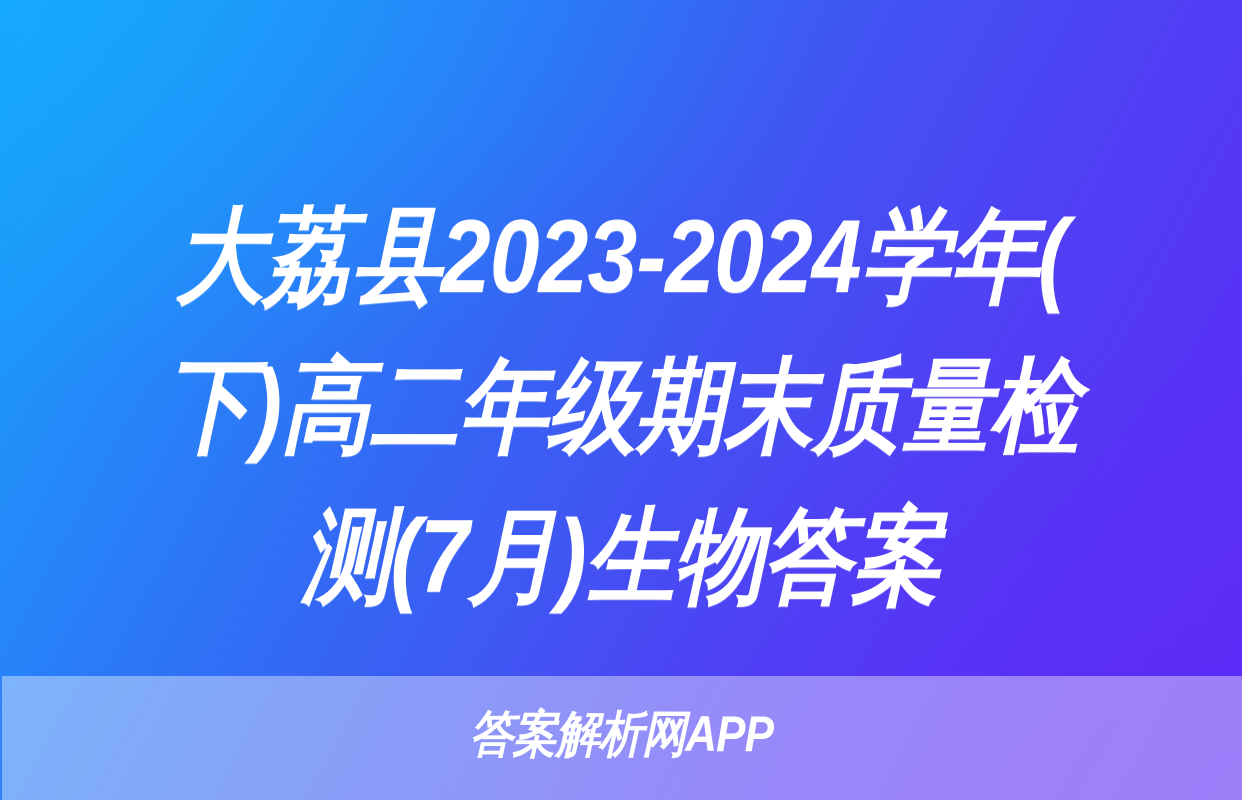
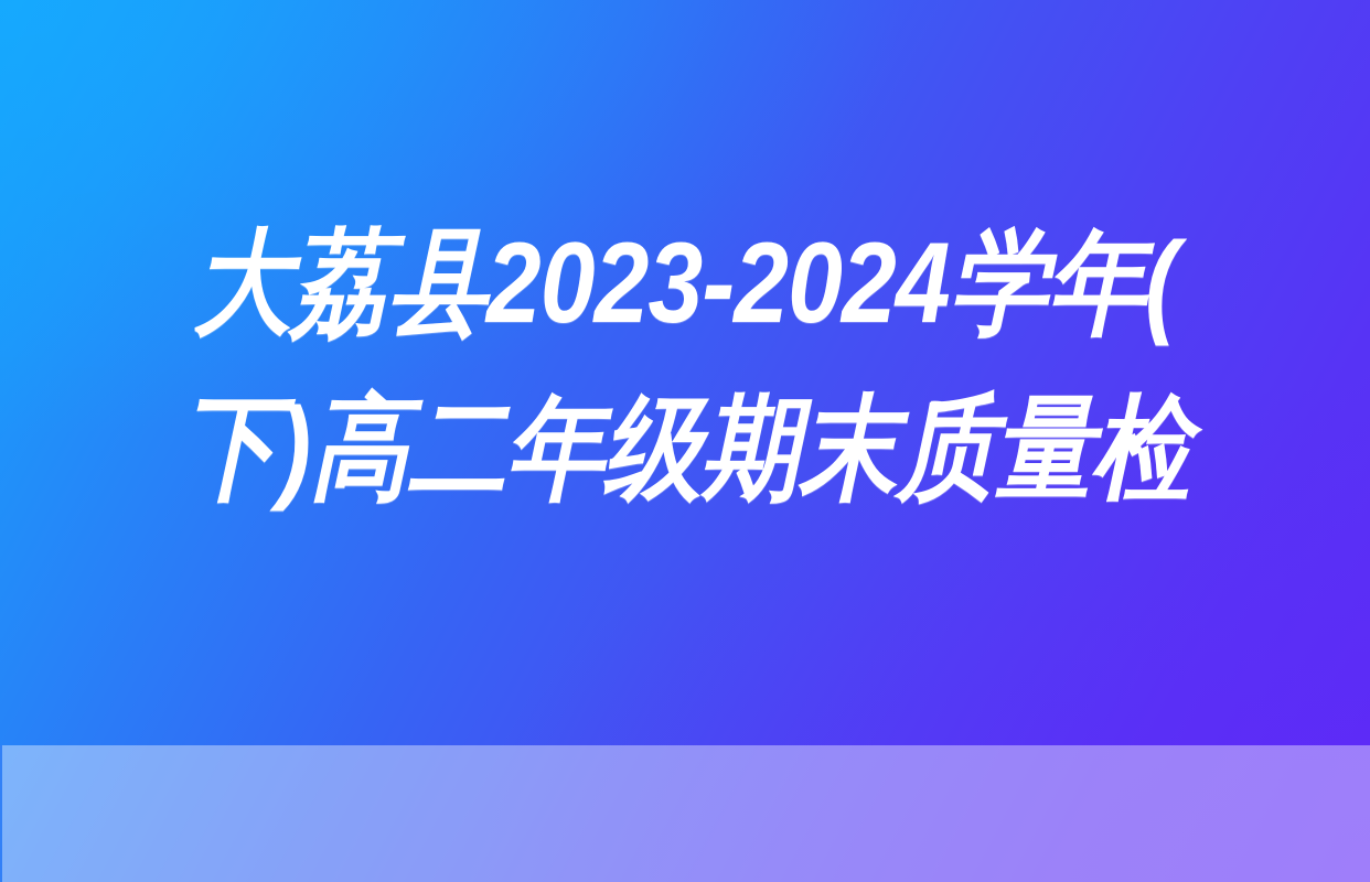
  大荔县2023-2024学年(
  下)高二年级期末质量检
- 测(7月)生物答案
- 答案解析网APP
